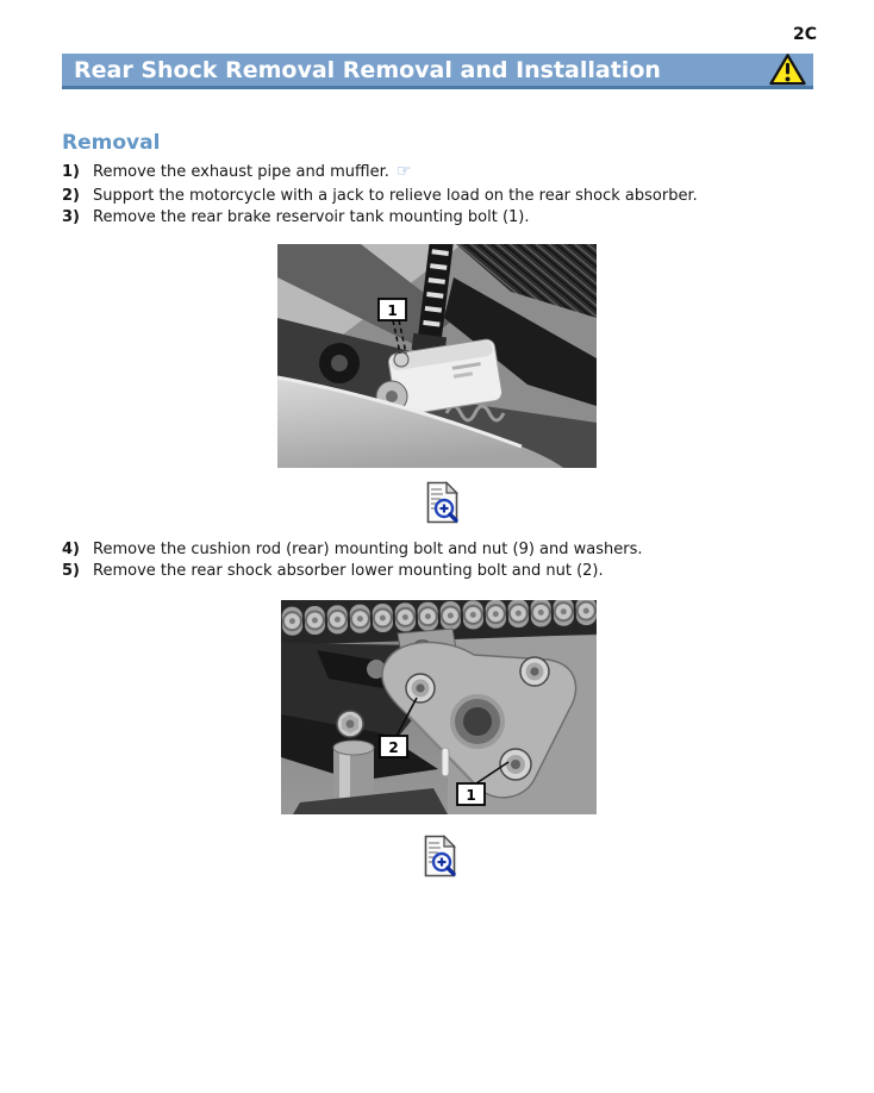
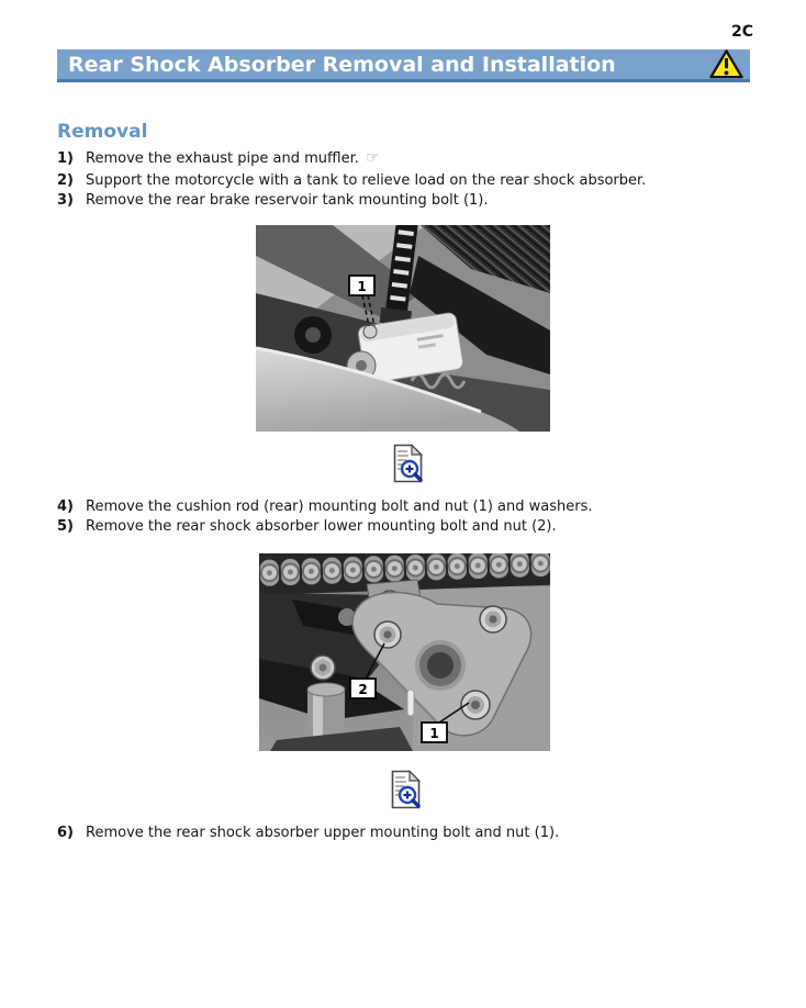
  2C
- Rear Shock Removal Removal and Installation
+ Rear Shock Absorber Removal and Installation
  Removal
  1) Remove the exhaust pipe and muffler. ☞
- 2) Support the motorcycle with a jack to relieve load on the rear shock absorber.
+ 2) Support the motorcycle with a tank to relieve load on the rear shock absorber.
  3) Remove the rear brake reservoir tank mounting bolt (1).
  1
- 4) Remove the cushion rod (rear) mounting bolt and nut (9) and washers.
+ 4) Remove the cushion rod (rear) mounting bolt and nut (1) and washers.
  5) Remove the rear shock absorber lower mounting bolt and nut (2).
  2
  1
+ 6) Remove the rear shock absorber upper mounting bolt and nut (1).
